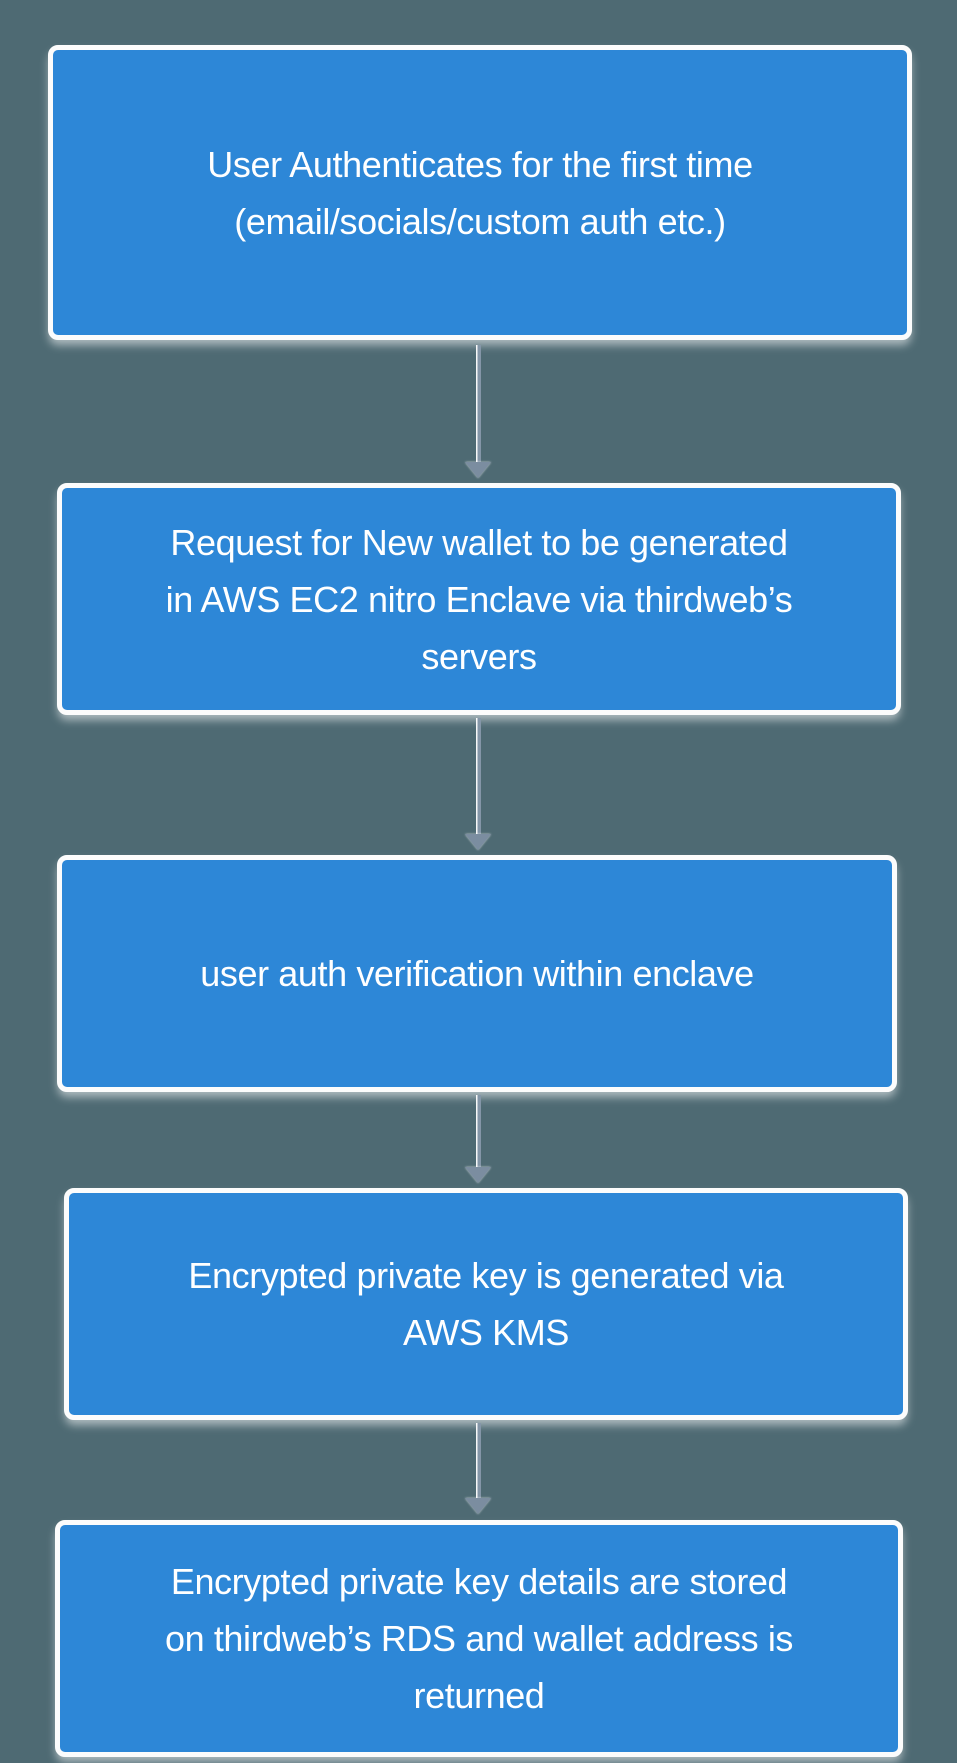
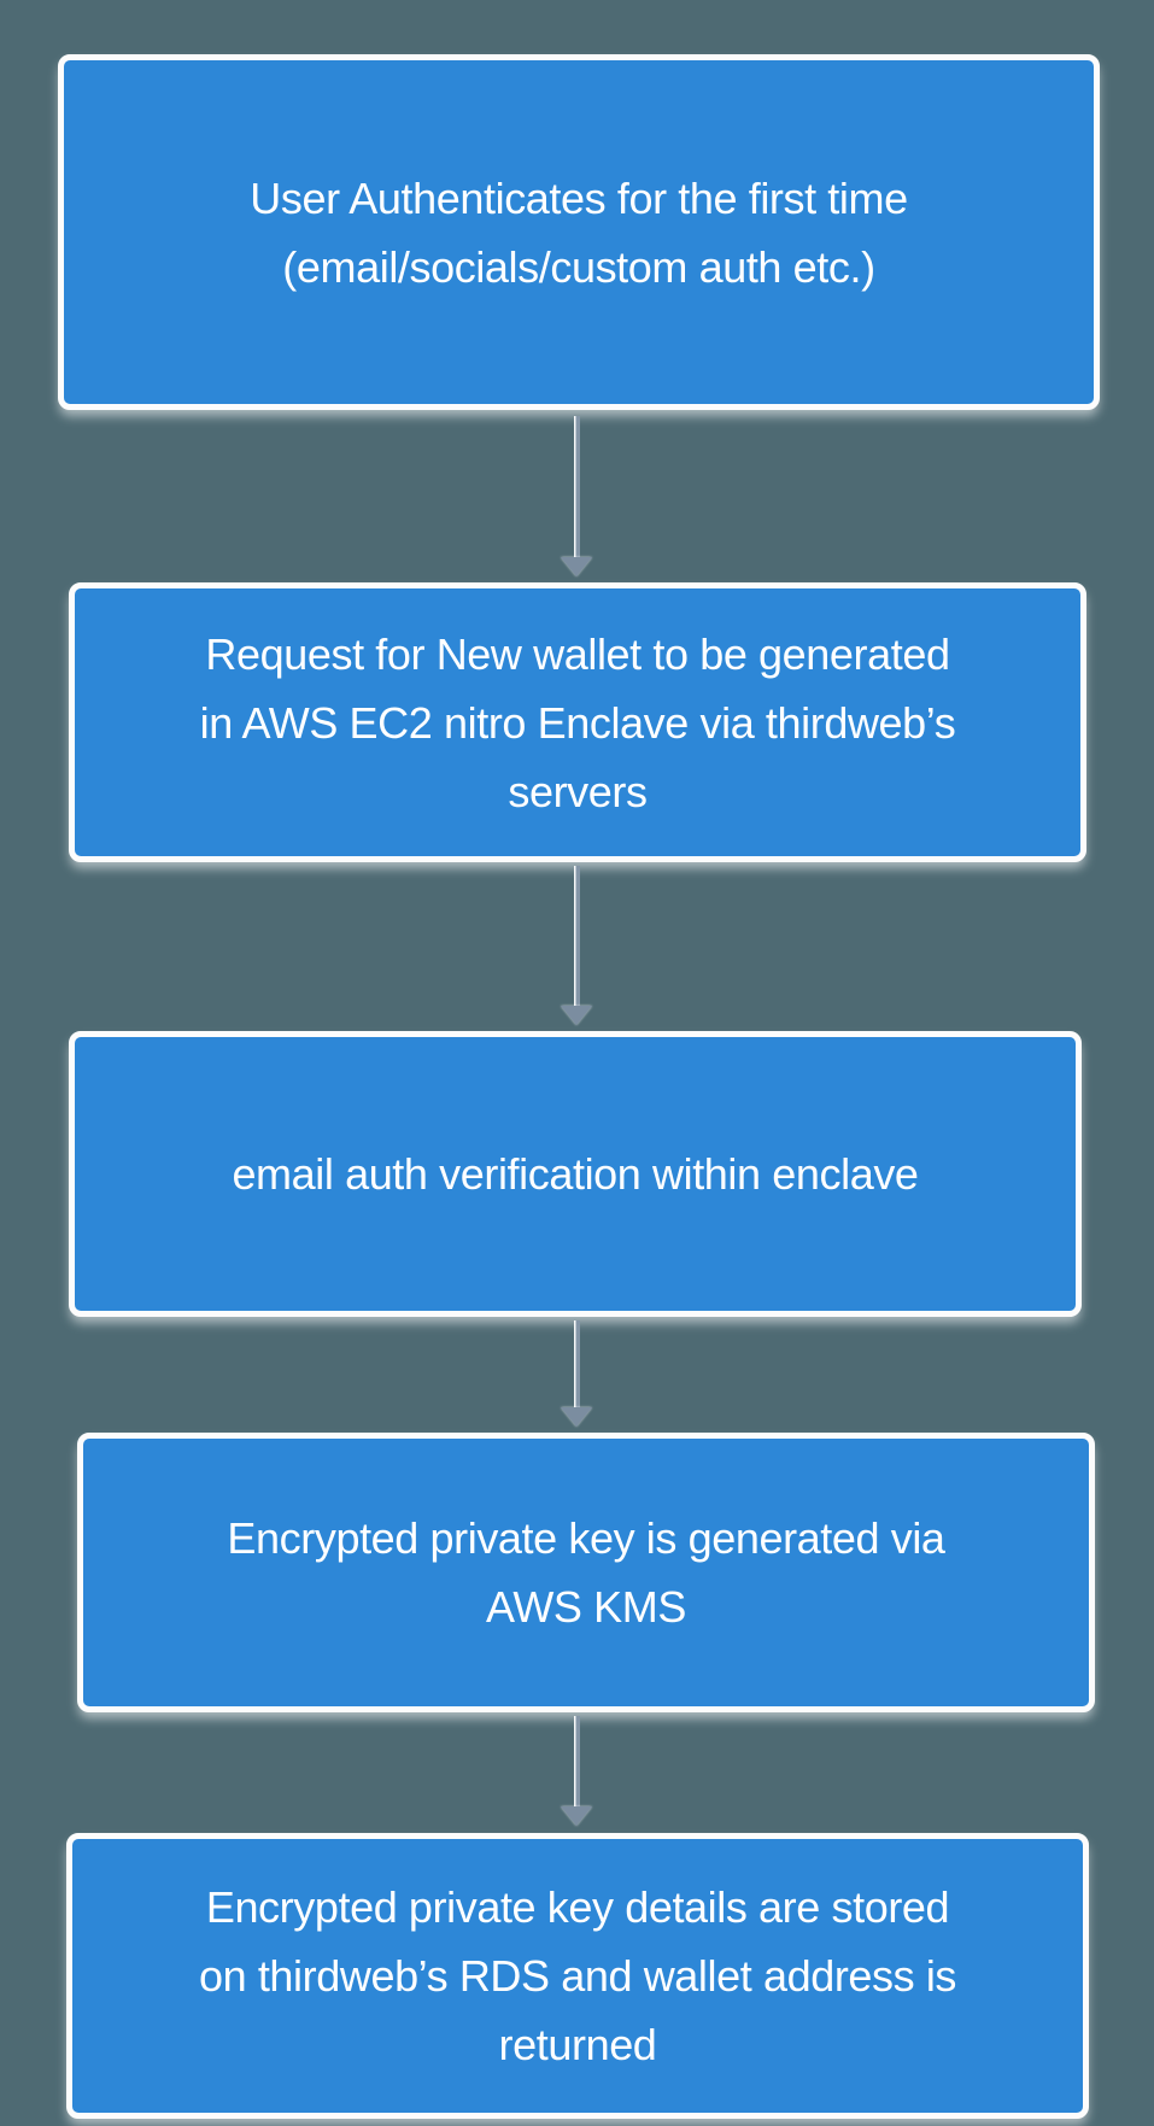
  User Authenticates for the first time
  (email/socials/custom auth etc.)
  Request for New wallet to be generated
  in AWS EC2 nitro Enclave via thirdweb’s
  servers
- user auth verification within enclave
+ email auth verification within enclave
  Encrypted private key is generated via
  AWS KMS
  Encrypted private key details are stored
  on thirdweb’s RDS and wallet address is
  returned
